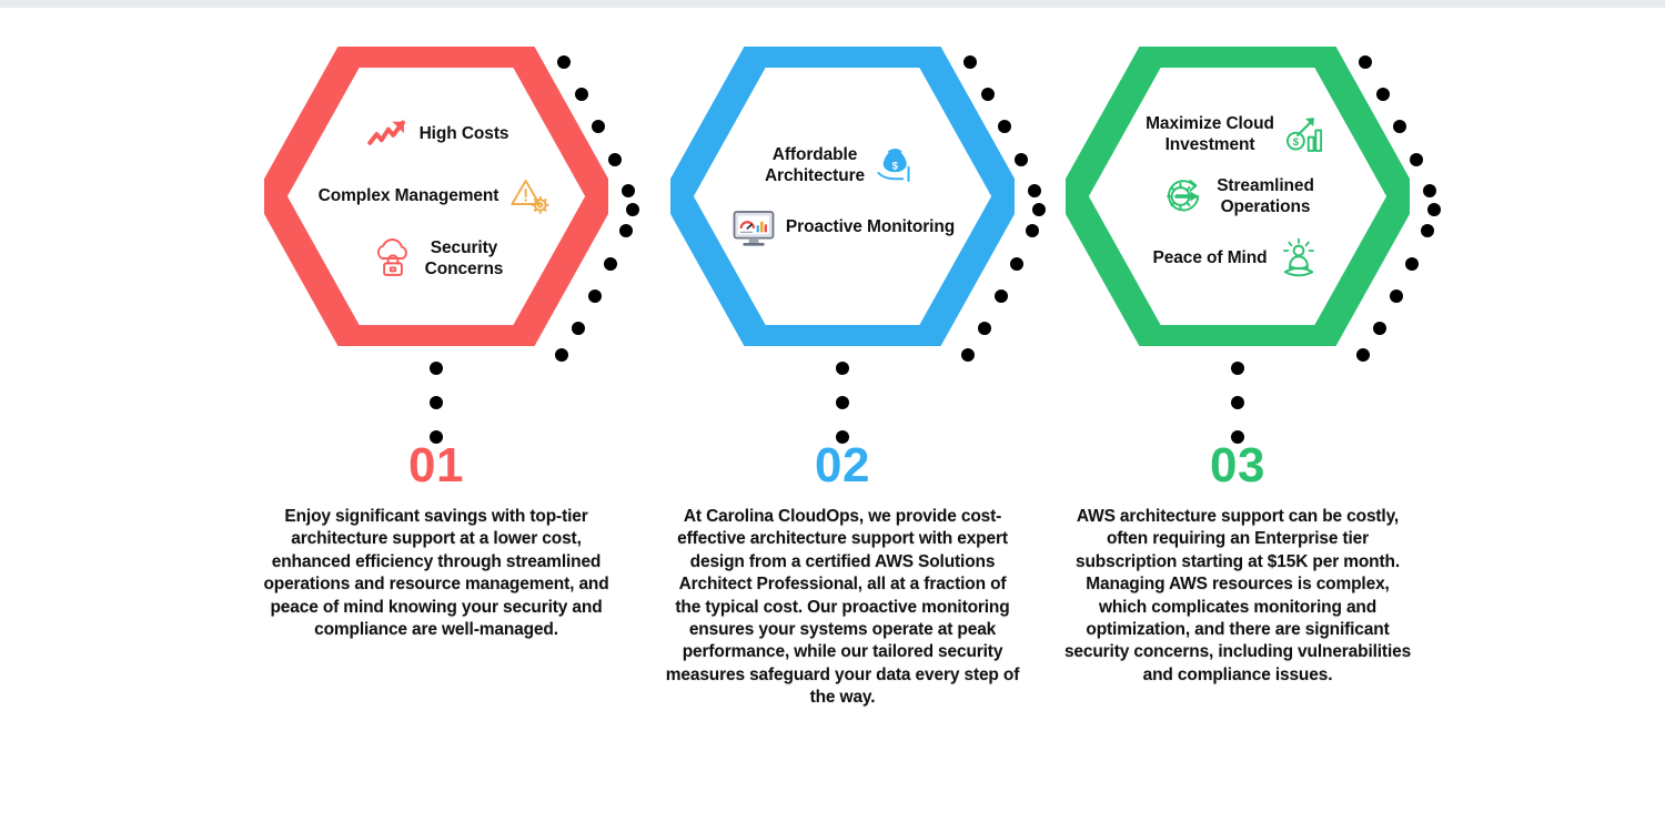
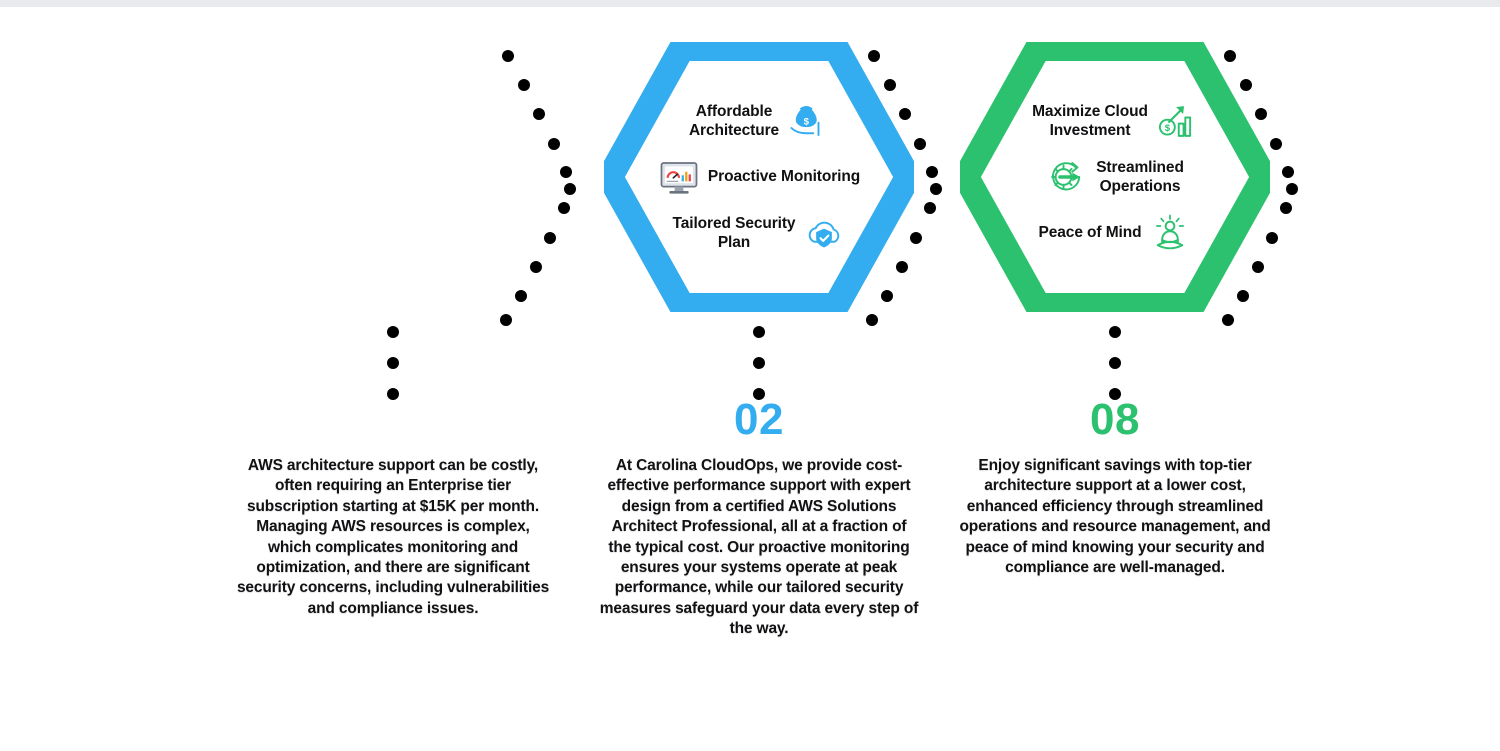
- High Costs
- Complex Management
- Security
- Concerns
- 01
- Enjoy significant savings with top-tier architecture support at a lower cost, enhanced efficiency through streamlined operations and resource management, and peace of mind knowing your security and compliance are well-managed.
+ AWS architecture support can be costly, often requiring an Enterprise tier subscription starting at $15K per month. Managing AWS resources is complex, which complicates monitoring and optimization, and there are significant security concerns, including vulnerabilities and compliance issues.
  Affordable
  Architecture
  $
  Proactive Monitoring
+ Tailored Security
+ Plan
  02
- At Carolina CloudOps, we provide cost-effective architecture support with expert design from a certified AWS Solutions Architect Professional, all at a fraction of the typical cost. Our proactive monitoring ensures your systems operate at peak performance, while our tailored security measures safeguard your data every step of the way.
+ At Carolina CloudOps, we provide cost-effective performance support with expert design from a certified AWS Solutions Architect Professional, all at a fraction of the typical cost. Our proactive monitoring ensures your systems operate at peak performance, while our tailored security measures safeguard your data every step of the way.
  Maximize Cloud
  Investment
  $
  Streamlined
  Operations
  Peace of Mind
- 03
+ 08
- AWS architecture support can be costly, often requiring an Enterprise tier subscription starting at $15K per month. Managing AWS resources is complex, which complicates monitoring and optimization, and there are significant security concerns, including vulnerabilities and compliance issues.
+ Enjoy significant savings with top-tier architecture support at a lower cost, enhanced efficiency through streamlined operations and resource management, and peace of mind knowing your security and compliance are well-managed.
